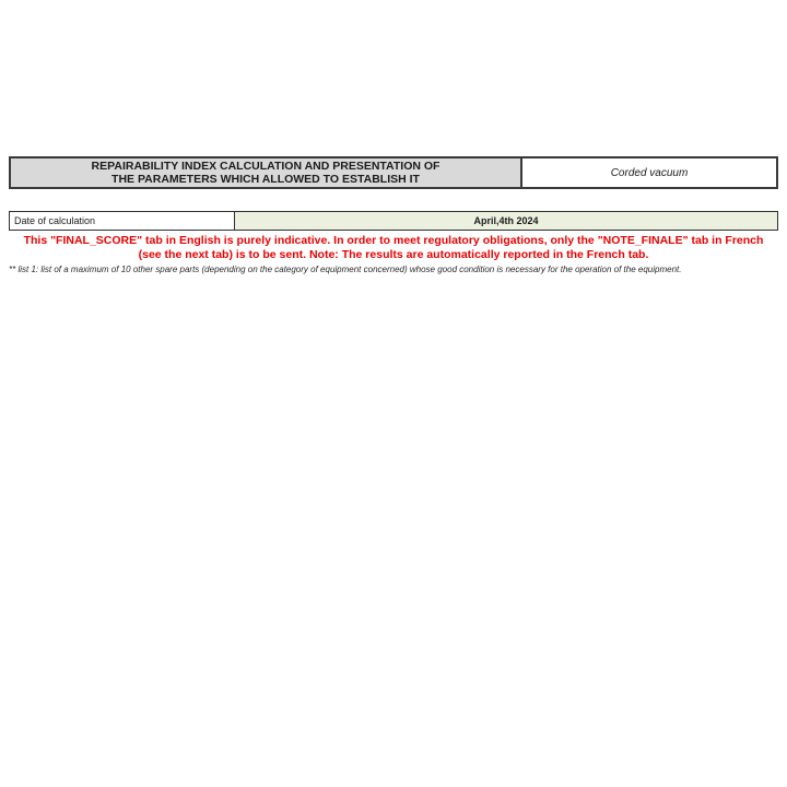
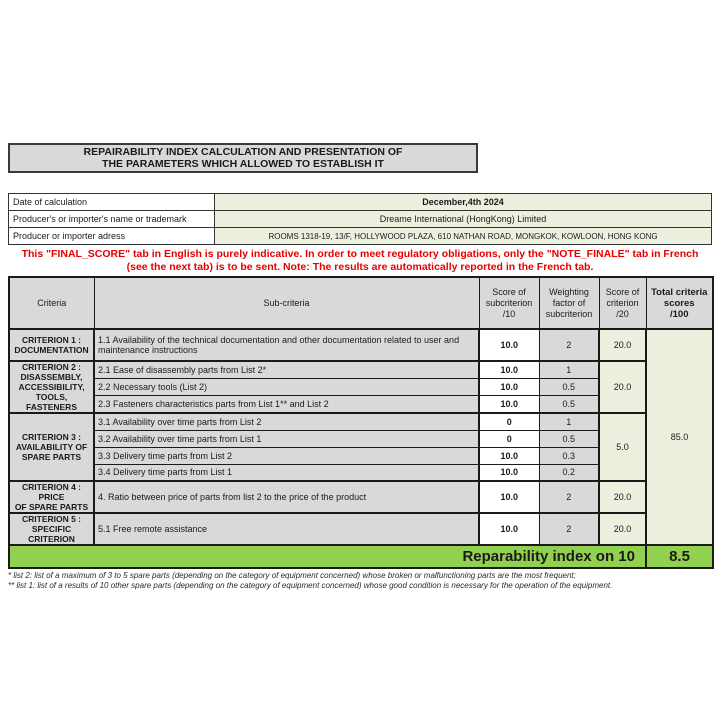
  REPAIRABILITY INDEX CALCULATION AND PRESENTATION OF
  THE PARAMETERS WHICH ALLOWED TO ESTABLISH IT
- Corded vacuum
- Date of calculation	April,4th 2024
+ Date of calculation	December,4th 2024
+ Producer's or importer's name or trademark	Dreame International (HongKong) Limited
+ Producer or importer adress	ROOMS 1318-19, 13/F, HOLLYWOOD PLAZA, 610 NATHAN ROAD, MONGKOK, KOWLOON, HONG KONG
  This "FINAL_SCORE" tab in English is purely indicative. In order to meet regulatory obligations, only the "NOTE_FINALE" tab in French
  (see the next tab) is to be sent. Note: The results are automatically reported in the French tab.
+ Criteria	Sub-criteria	Score of subcriterion /10	Weighting factor of subcriterion	Score of criterion /20	Total criteria scores /100
+ CRITERION 1 : DOCUMENTATION	1.1 Availability of the technical documentation and other documentation related to user and maintenance instructions	10.0	2	20.0	85.0
+ CRITERION 2 : DISASSEMBLY, ACCESSIBILITY, TOOLS, FASTENERS	2.1 Ease of disassembly parts from List 2*	10.0	1	20.0
+ 2.2 Necessary tools (List 2)	10.0	0.5
+ 2.3 Fasteners characteristics parts from List 1** and List 2	10.0	0.5
+ CRITERION 3 : AVAILABILITY OF SPARE PARTS	3.1 Availability over time parts from List 2	0	1	5.0
+ 3.2 Availability over time parts from List 1	0	0.5
+ 3.3 Delivery time parts from List 2	10.0	0.3
+ 3.4 Delivery time parts from List 1	10.0	0.2
+ CRITERION 4 : PRICE OF SPARE PARTS	4. Ratio between price of parts from list 2 to the price of the product	10.0	2	20.0
+ CRITERION 5 : SPECIFIC CRITERION	5.1 Free remote assistance	10.0	2	20.0
+ Reparability index on 10	8.5
+ * list 2: list of a maximum of 3 to 5 spare parts (depending on the category of equipment concerned) whose broken or malfunctioning parts are the most frequent;
- ** list 1: list of a maximum of 10 other spare parts (depending on the category of equipment concerned) whose good condition is necessary for the operation of the equipment.
+ ** list 1: list of a results of 10 other spare parts (depending on the category of equipment concerned) whose good condition is necessary for the operation of the equipment.
